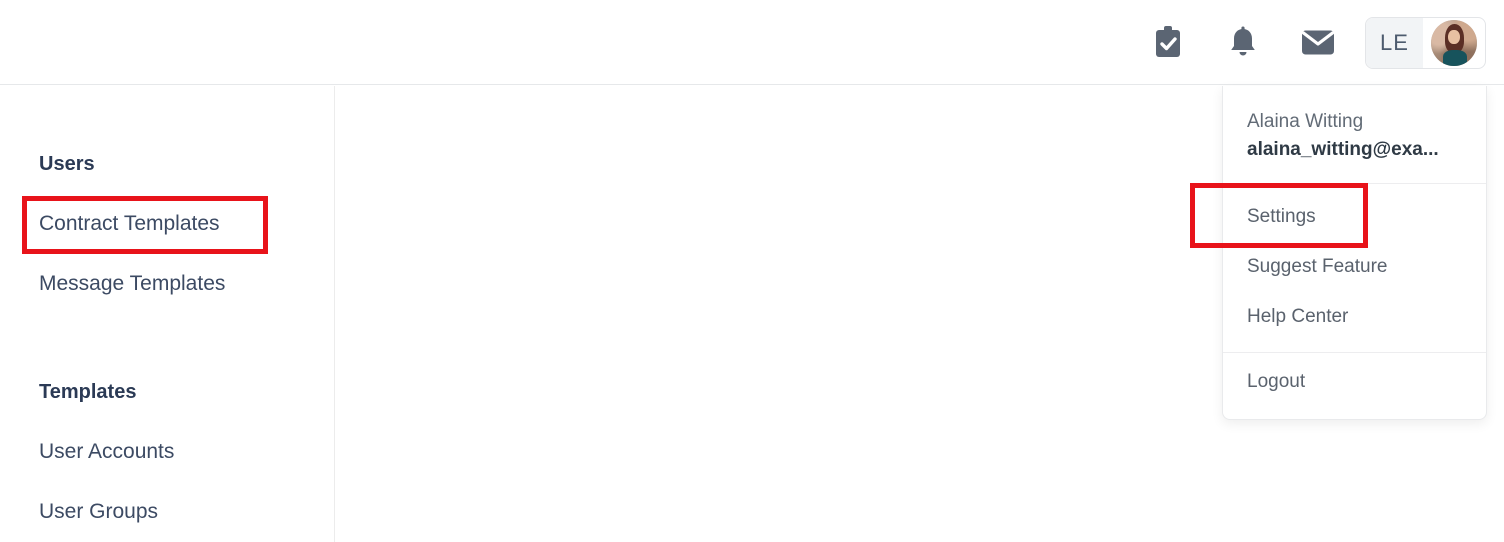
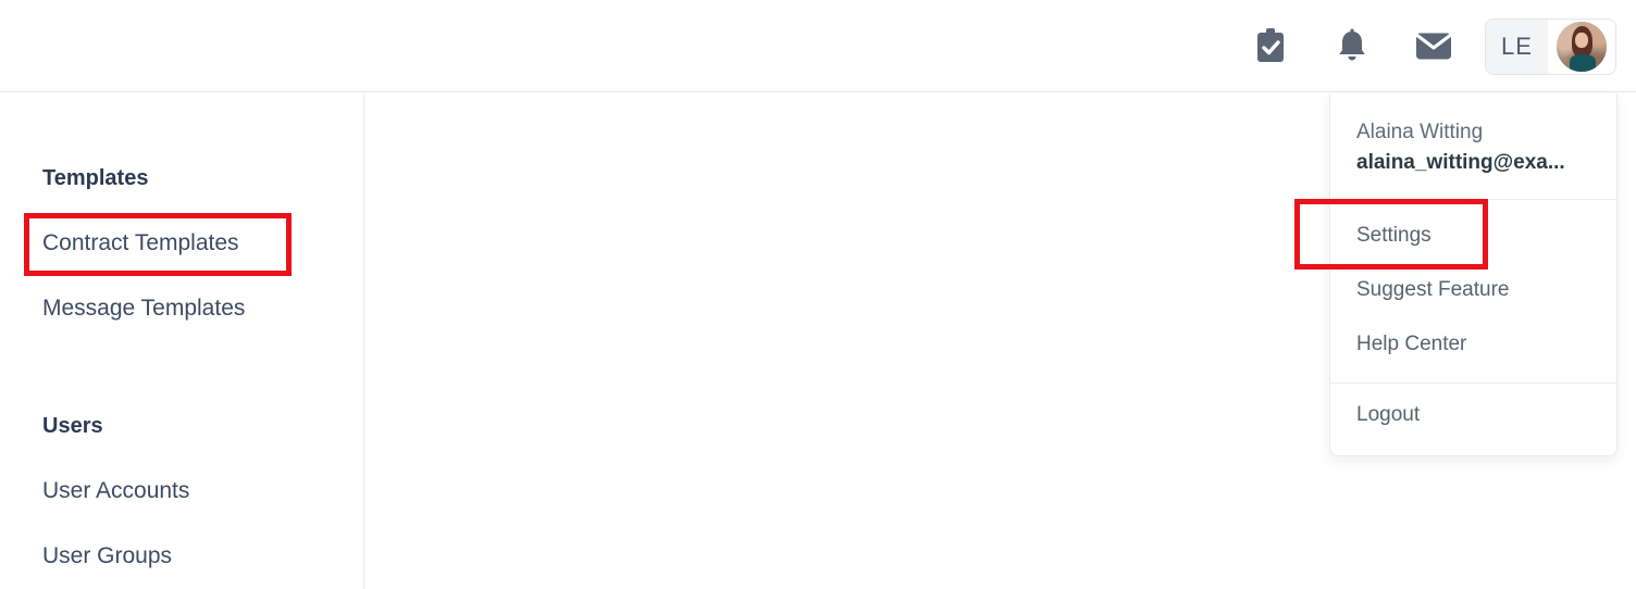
  LE
- Users
+ Templates
  Contract Templates
  Message Templates
- Templates
+ Users
  User Accounts
  User Groups
  Alaina Witting
  alaina_witting@exa...
  Settings
  Suggest Feature
  Help Center
  Logout
